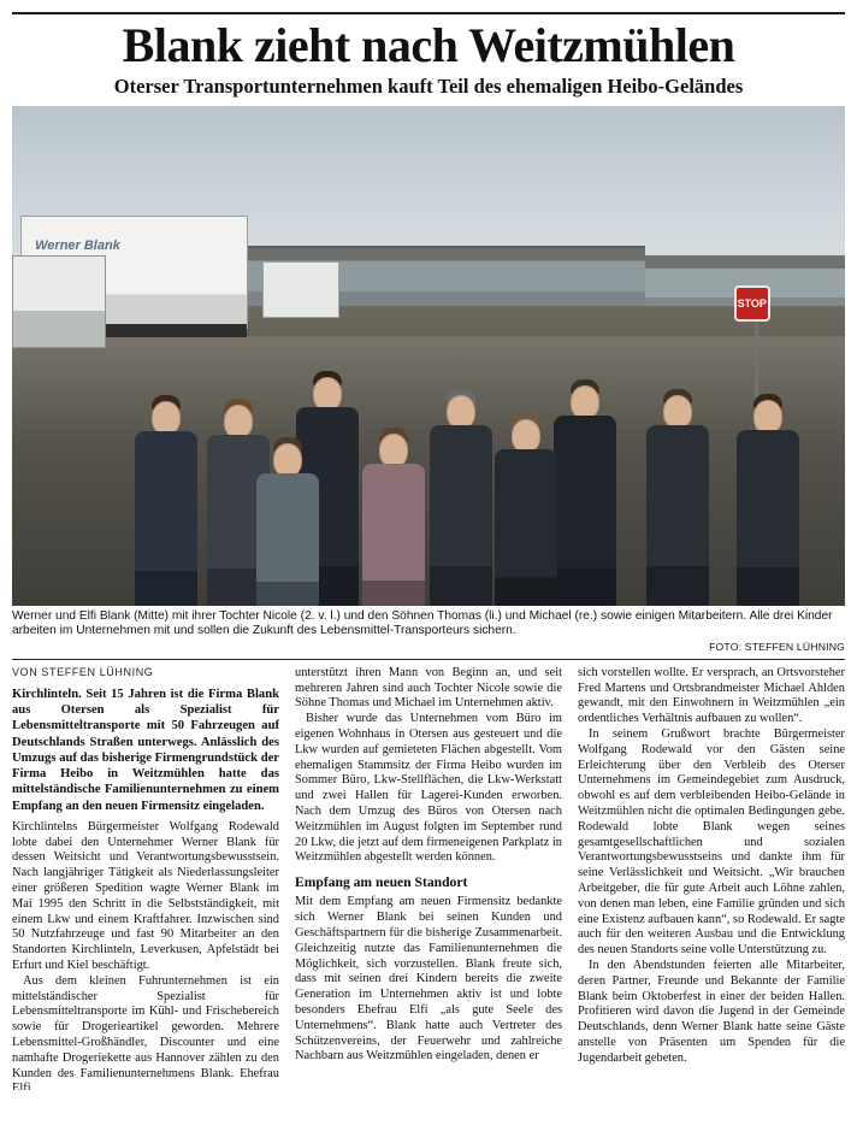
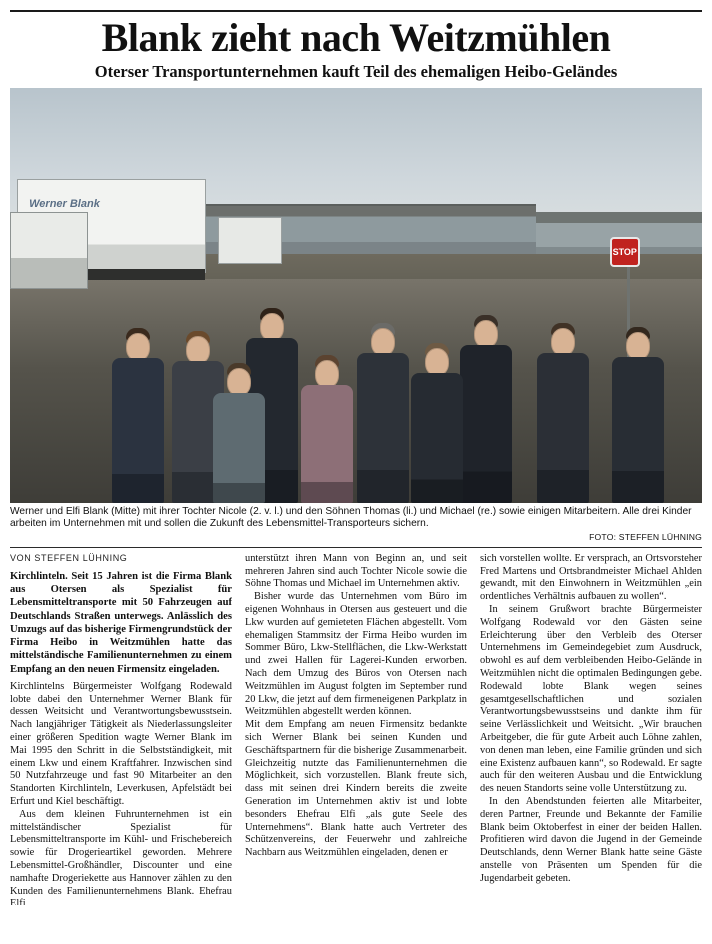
  Blank zieht nach Weitzmühlen
  Oterser Transportunternehmen kauft Teil des ehemaligen Heibo-Geländes
  Werner Blank
  STOP
  Werner und Elfi Blank (Mitte) mit ihrer Tochter Nicole (2. v. l.) und den Söhnen Thomas (li.) und Michael (re.) sowie einigen Mitarbeitern. Alle drei Kinder arbeiten im Unternehmen mit und sollen die Zukunft des Lebensmittel-Transporteurs sichern.
  FOTO: STEFFEN LÜHNING
  VON STEFFEN LÜHNING
  Kirchlinteln. Seit 15 Jahren ist die Firma Blank aus Otersen als Spezialist für Lebensmitteltransporte mit 50 Fahrzeugen auf Deutschlands Straßen unterwegs. Anlässlich des Umzugs auf das bisherige Firmengrundstück der Firma Heibo in Weitzmühlen hatte das mittelständische Familienunternehmen zu einem Empfang an den neuen Firmensitz eingeladen.
  Kirchlintelns Bürgermeister Wolfgang Rodewald lobte dabei den Unternehmer Werner Blank für dessen Weitsicht und Verantwortungsbewusstsein. Nach langjähriger Tätigkeit als Niederlassungsleiter einer größeren Spedition wagte Werner Blank im Mai 1995 den Schritt in die Selbstständigkeit, mit einem Lkw und einem Kraftfahrer. Inzwischen sind 50 Nutzfahrzeuge und fast 90 Mitarbeiter an den Standorten Kirchlinteln, Leverkusen, Apfelstädt bei Erfurt und Kiel beschäftigt.
  Aus dem kleinen Fuhrunternehmen ist ein mittelständischer Spezialist für Lebensmitteltransporte im Kühl- und Frischebereich sowie für Drogerieartikel geworden. Mehrere Lebensmittel-Großhändler, Discounter und eine namhafte Drogeriekette aus Hannover zählen zu den Kunden des Familienunternehmens Blank. Ehefrau Elfi
  unterstützt ihren Mann von Beginn an, und seit mehreren Jahren sind auch Tochter Nicole sowie die Söhne Thomas und Michael im Unternehmen aktiv.
  Bisher wurde das Unternehmen vom Büro im eigenen Wohnhaus in Otersen aus gesteuert und die Lkw wurden auf gemieteten Flächen abgestellt. Vom ehemaligen Stammsitz der Firma Heibo wurden im Sommer Büro, Lkw-Stellflächen, die Lkw-Werkstatt und zwei Hallen für Lagerei-Kunden erworben. Nach dem Umzug des Büros von Otersen nach Weitzmühlen im August folgten im September rund 20 Lkw, die jetzt auf dem firmeneigenen Parkplatz in Weitzmühlen abgestellt werden können.
- Empfang am neuen Standort
  Mit dem Empfang am neuen Firmensitz bedankte sich Werner Blank bei seinen Kunden und Geschäftspartnern für die bisherige Zusammenarbeit. Gleichzeitig nutzte das Familienunternehmen die Möglichkeit, sich vorzustellen. Blank freute sich, dass mit seinen drei Kindern bereits die zweite Generation im Unternehmen aktiv ist und lobte besonders Ehefrau Elfi „als gute Seele des Unternehmens“. Blank hatte auch Vertreter des Schützenvereins, der Feuerwehr und zahlreiche Nachbarn aus Weitzmühlen eingeladen, denen er
  sich vorstellen wollte. Er versprach, an Ortsvorsteher Fred Martens und Ortsbrandmeister Michael Ahlden gewandt, mit den Einwohnern in Weitzmühlen „ein ordentliches Verhältnis aufbauen zu wollen“.
  In seinem Grußwort brachte Bürgermeister Wolfgang Rodewald vor den Gästen seine Erleichterung über den Verbleib des Oterser Unternehmens im Gemeindegebiet zum Ausdruck, obwohl es auf dem verbleibenden Heibo-Gelände in Weitzmühlen nicht die optimalen Bedingungen gebe. Rodewald lobte Blank wegen seines gesamtgesellschaftlichen und sozialen Verantwortungsbewusstseins und dankte ihm für seine Verlässlichkeit und Weitsicht. „Wir brauchen Arbeitgeber, die für gute Arbeit auch Löhne zahlen, von denen man leben, eine Familie gründen und sich eine Existenz aufbauen kann“, so Rodewald. Er sagte auch für den weiteren Ausbau und die Entwicklung des neuen Standorts seine volle Unterstützung zu.
  In den Abendstunden feierten alle Mitarbeiter, deren Partner, Freunde und Bekannte der Familie Blank beim Oktoberfest in einer der beiden Hallen. Profitieren wird davon die Jugend in der Gemeinde Deutschlands, denn Werner Blank hatte seine Gäste anstelle von Präsenten um Spenden für die Jugendarbeit gebeten.
